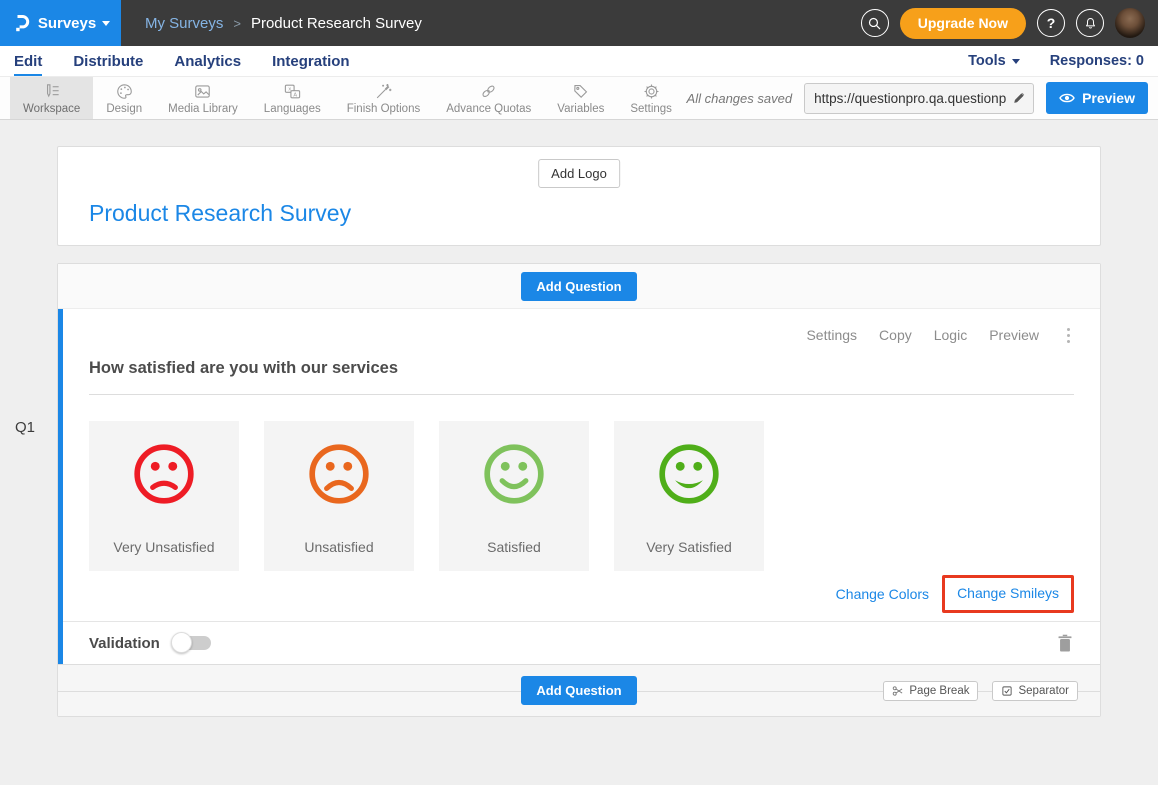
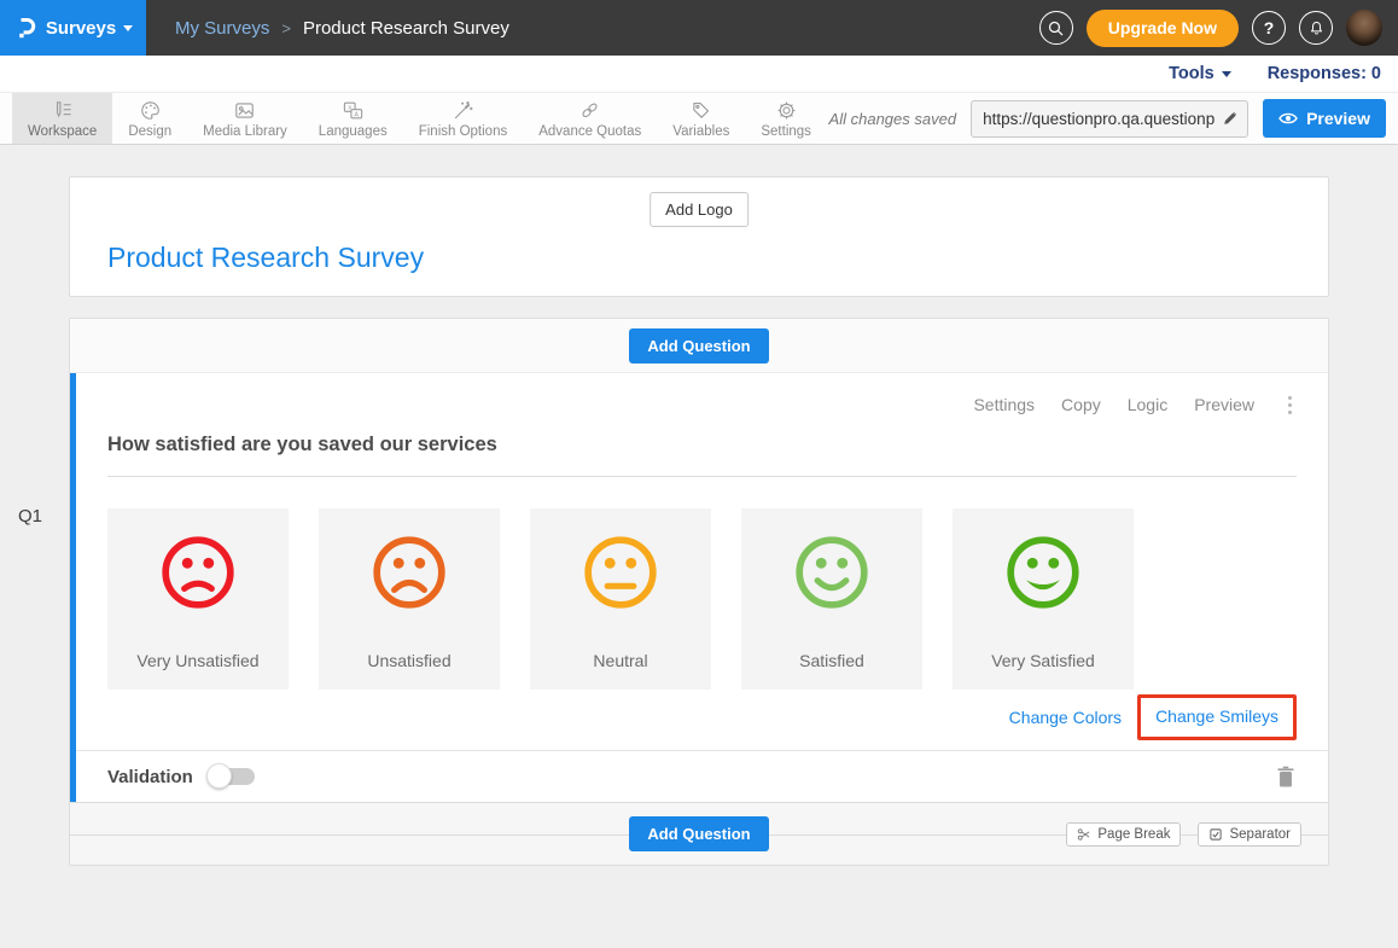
  Surveys
  My Surveys
  >
  Product Research Survey
  Upgrade Now
  ?
- Edit
- Distribute
- Analytics
- Integration
  Tools
  Responses: 0
  Workspace
  Design
  Media Library
  Languages
  Finish Options
  Advance Quotas
  Variables
  Settings
  All changes saved
  https://questionpro.qa.questionp
  Preview
  Add Logo
  Product Research Survey
  Add Question
  Settings
  Copy
  Logic
  Preview
- How satisfied are you with our services
+ How satisfied are you saved our services
  Very Unsatisfied
  Unsatisfied
+ Neutral
  Satisfied
  Very Satisfied
  Change Colors
  Change Smileys
  Validation
  Add Question
  Page Break
  Separator
  Q1
